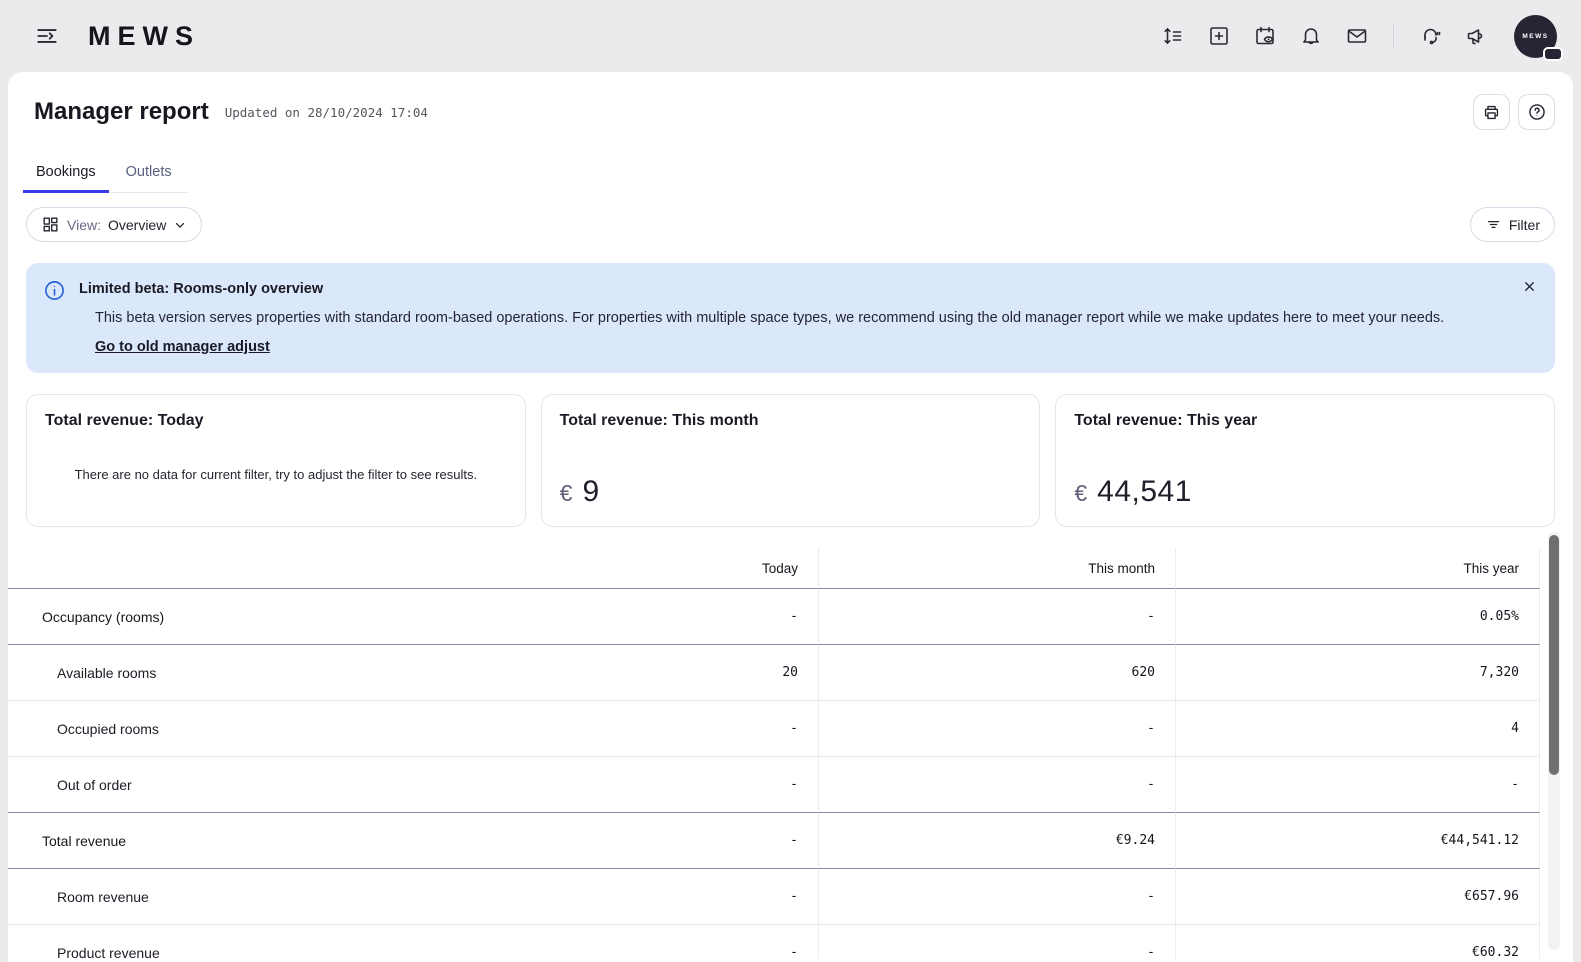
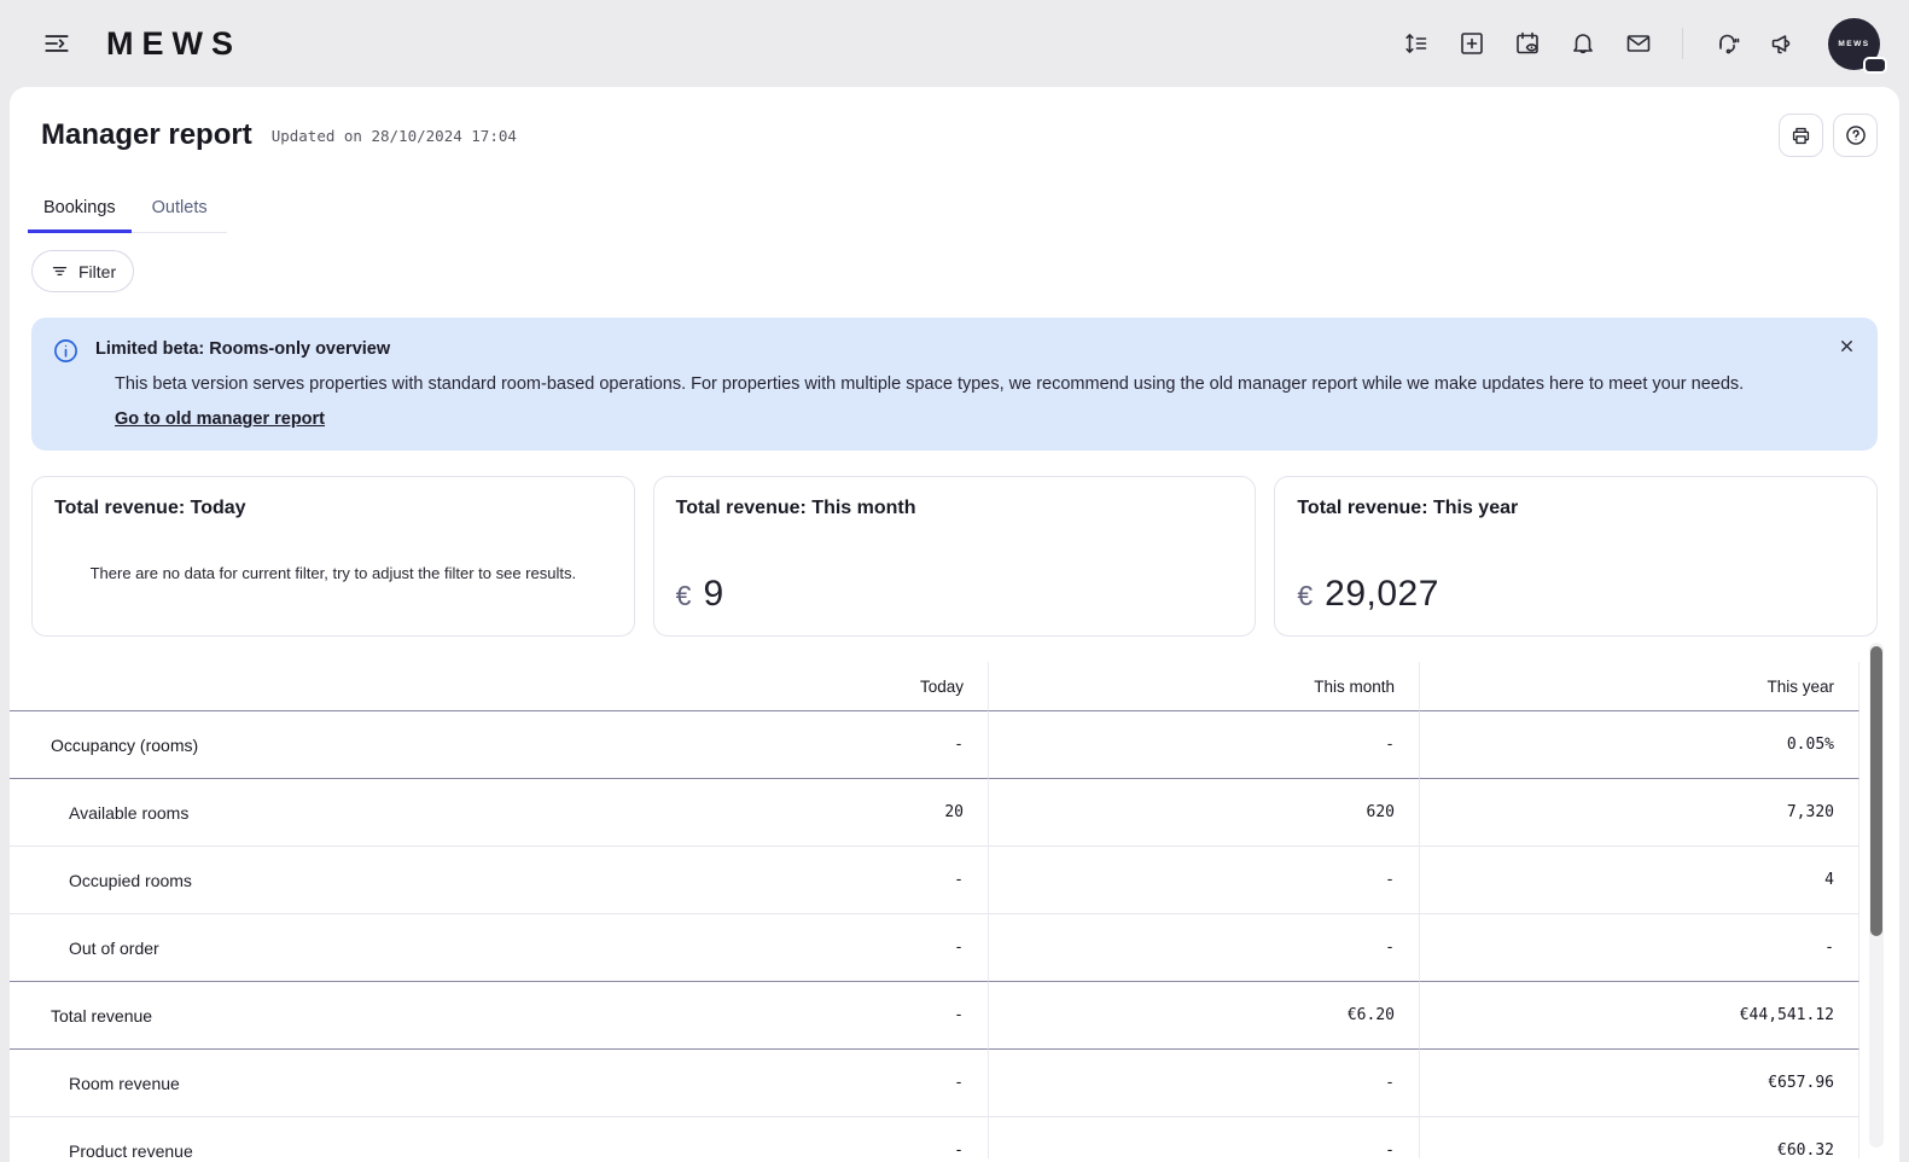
  MEWS
  Manager report
  Updated on 28/10/2024 17:04
  Bookings
  Outlets
- View:
- Overview
  Filter
  Limited beta: Rooms-only overview
  This beta version serves properties with standard room-based operations. For properties with multiple space types, we recommend using the old manager report while we make updates here to meet your needs.
- Go to old manager adjust
+ Go to old manager report
  Total revenue: Today
  There are no data for current filter, try to adjust the filter to see results.
  Total revenue: This month
  €
  9
  Total revenue: This year
  €
- 44,541
+ 29,027
  	Today	This month	This year
  Occupancy (rooms)	-	-	0.05%
  Available rooms	20	620	7,320
  Occupied rooms	-	-	4
  Out of order	-	-	-
- Total revenue	-	€9.24	€44,541.12
+ Total revenue	-	€6.20	€44,541.12
  Room revenue	-	-	€657.96
  Product revenue	-	-	€60.32
